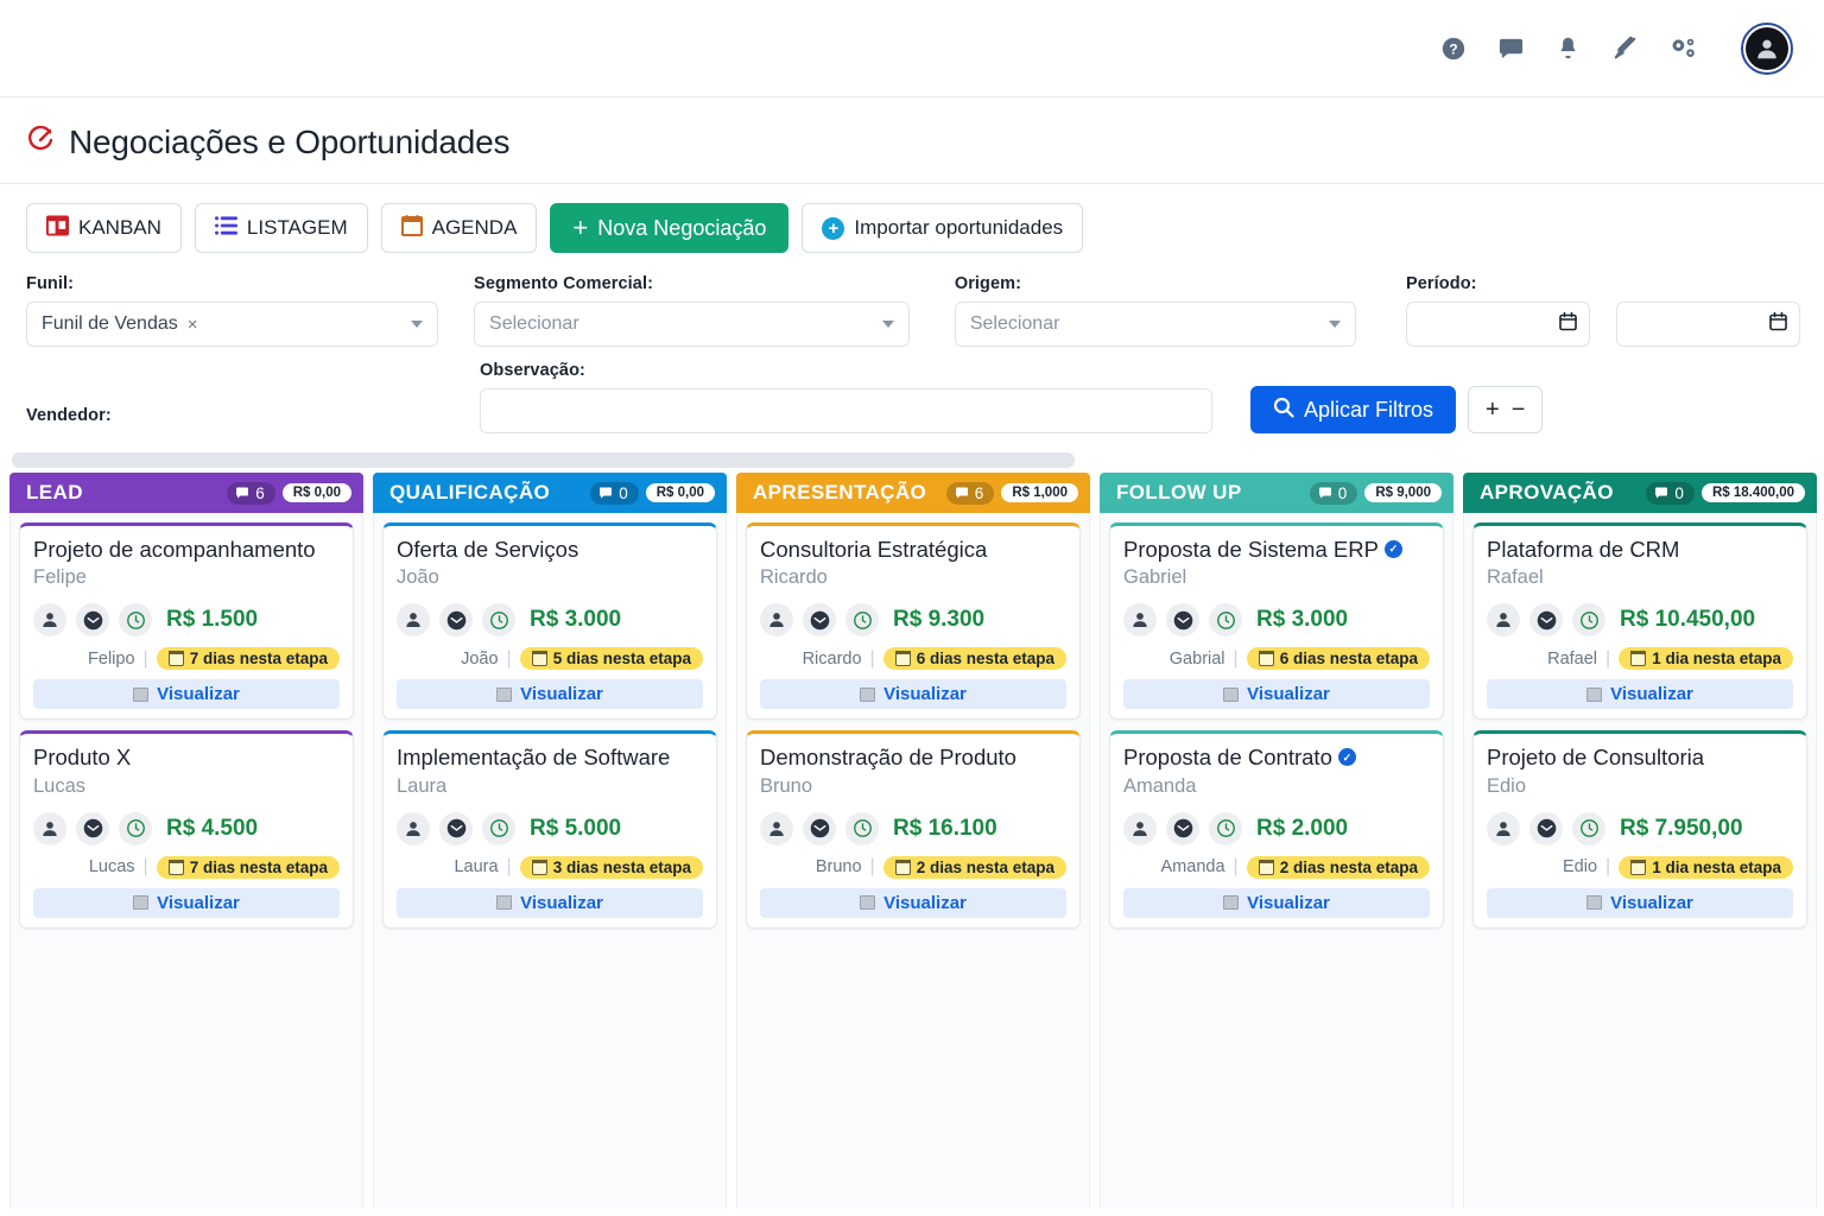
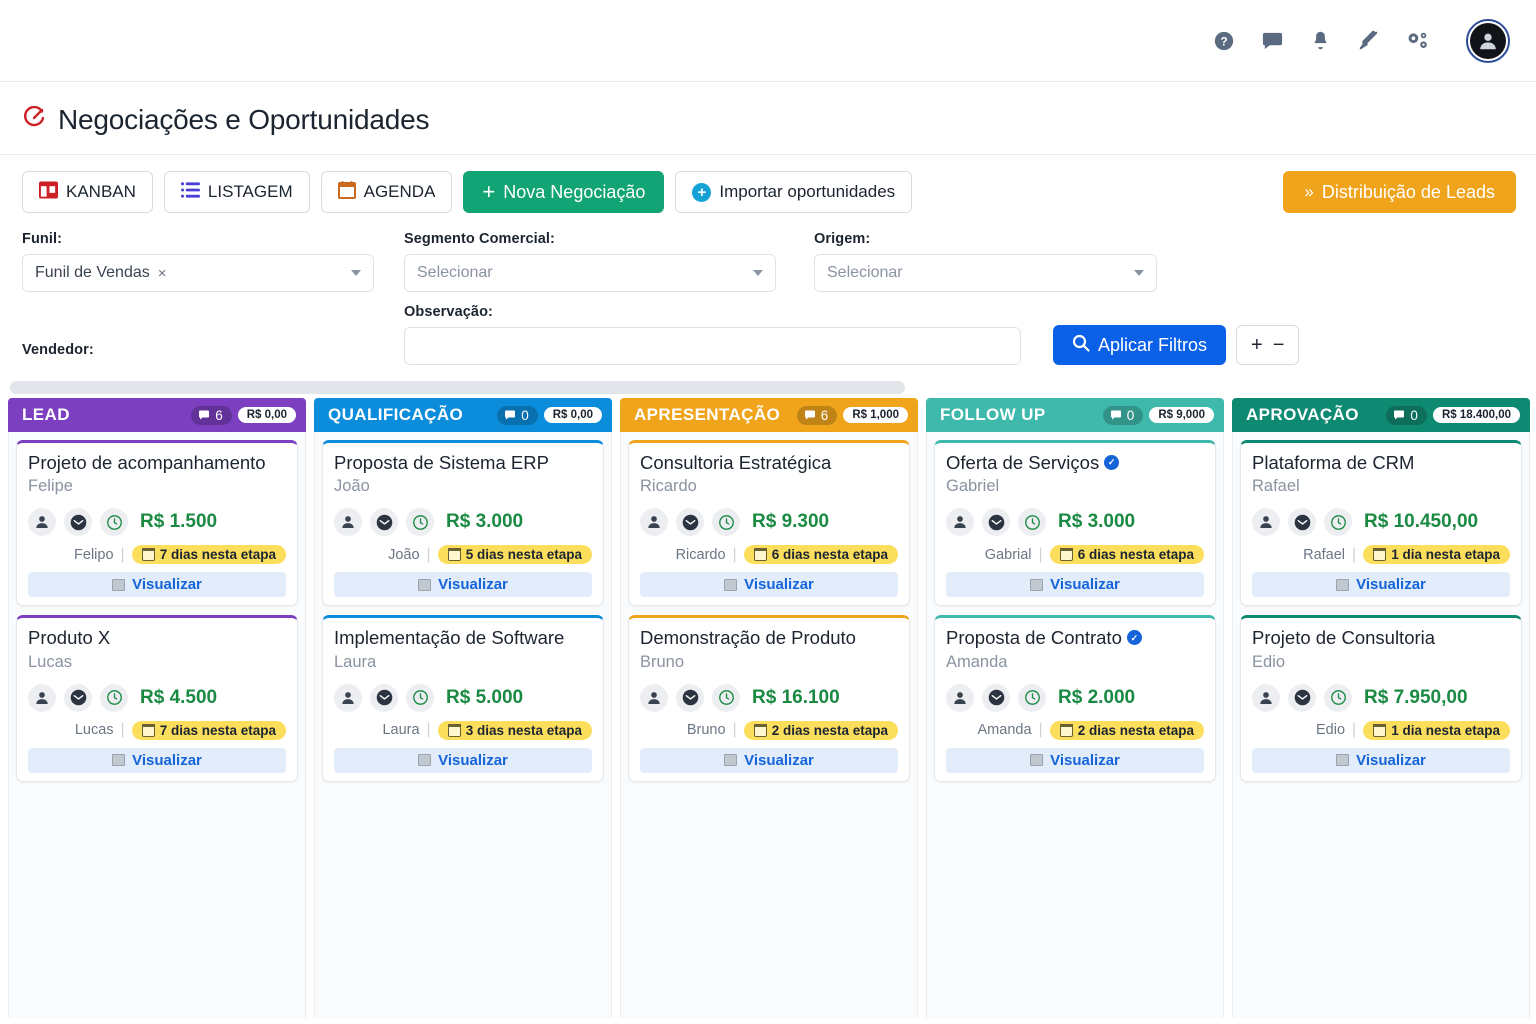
  ?
  Negociações e Oportunidades
  KANBAN
  LISTAGEM
  AGENDA
  +
  Nova Negociação
  +
  Importar oportunidades
+ »
+ Distribuição de Leads
  Funil:
  Funil de Vendas
  ×
  Segmento Comercial:
  Selecionar
  Origem:
  Selecionar
- Período:
  Vendedor:
  Observação:
  Aplicar Filtros
  +
  −
  LEAD
  6
  R$ 0,00
  Projeto de acompanhamento
  Felipe
  R$ 1.500
  Felipo
  |
  7 dias nesta etapa
  Visualizar
  Produto X
  Lucas
  R$ 4.500
  Lucas
  |
  7 dias nesta etapa
  Visualizar
  QUALIFICAÇÃO
  0
  R$ 0,00
- Oferta de Serviços
+ Proposta de Sistema ERP
  João
  R$ 3.000
  João
  |
  5 dias nesta etapa
  Visualizar
  Implementação de Software
  Laura
  R$ 5.000
  Laura
  |
  3 dias nesta etapa
  Visualizar
  APRESENTAÇÃO
  6
  R$ 1,000
  Consultoria Estratégica
  Ricardo
  R$ 9.300
  Ricardo
  |
  6 dias nesta etapa
  Visualizar
  Demonstração de Produto
  Bruno
  R$ 16.100
  Bruno
  |
  2 dias nesta etapa
  Visualizar
  FOLLOW UP
  0
  R$ 9,000
- Proposta de Sistema ERP
+ Oferta de Serviços
  ✓
  Gabriel
  R$ 3.000
  Gabrial
  |
  6 dias nesta etapa
  Visualizar
  Proposta de Contrato
  ✓
  Amanda
  R$ 2.000
  Amanda
  |
  2 dias nesta etapa
  Visualizar
  APROVAÇÃO
  0
  R$ 18.400,00
  Plataforma de CRM
  Rafael
  R$ 10.450,00
  Rafael
  |
  1 dia nesta etapa
  Visualizar
  Projeto de Consultoria
  Edio
  R$ 7.950,00
  Edio
  |
  1 dia nesta etapa
  Visualizar
